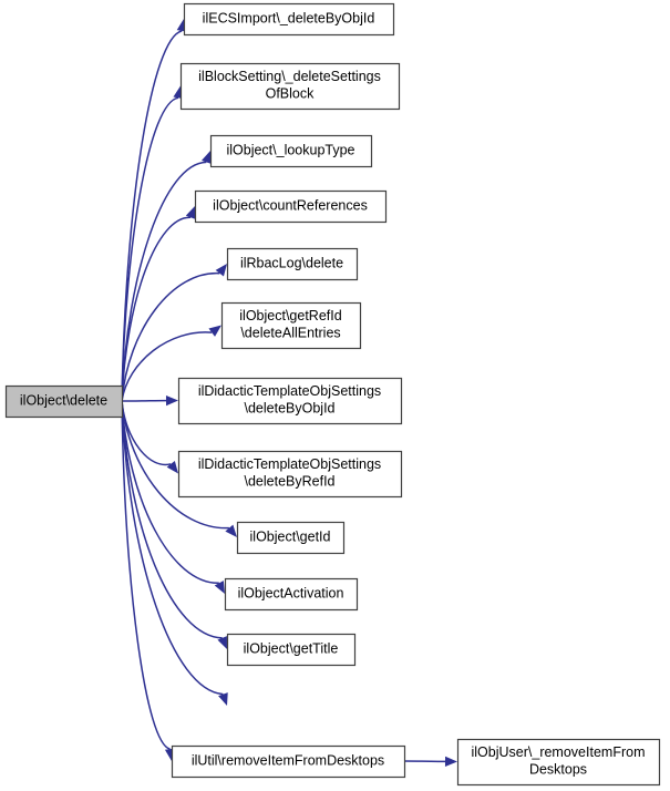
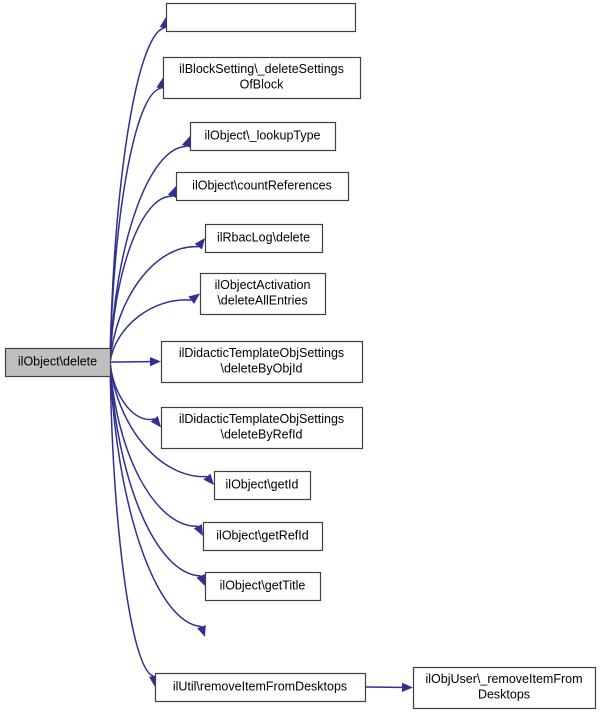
  ilObject\delete
- ilECSImport\_deleteByObjId
  ilBlockSetting\_deleteSettings
  OfBlock
  ilObject\_lookupType
  ilObject\countReferences
  ilRbacLog\delete
- ilObject\getRefId
+ ilObjectActivation
  \deleteAllEntries
  ilDidacticTemplateObjSettings
  \deleteByObjId
  ilDidacticTemplateObjSettings
  \deleteByRefId
  ilObject\getId
- ilObjectActivation
+ ilObject\getRefId
  ilObject\getTitle
  ilUtil\removeItemFromDesktops
  ilObjUser\_removeItemFrom
  Desktops
